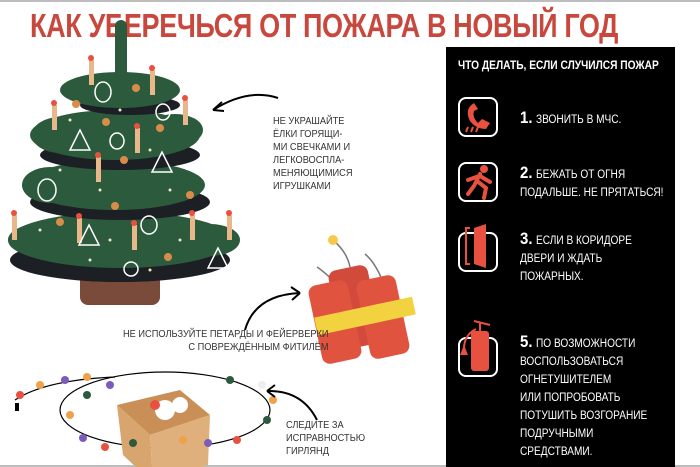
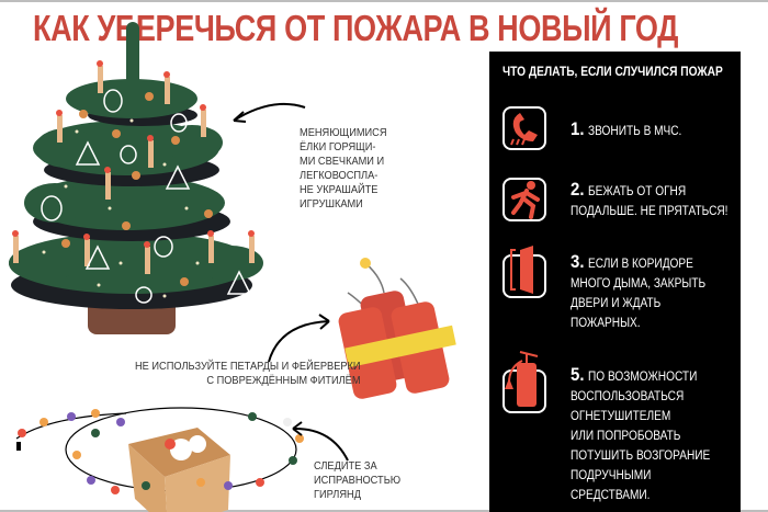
  КАК УБЕРЕЧЬСЯ ОТ ПОЖАРА В НОВЫЙ ГОД
- НЕ УКРАШАЙТЕ
+ МЕНЯЮЩИМИСЯ
  ЁЛКИ ГОРЯЩИ-
  МИ СВЕЧКАМИ И
  ЛЕГКОВОСПЛА-
- МЕНЯЮЩИМИСЯ
+ НЕ УКРАШАЙТЕ
  ИГРУШКАМИ
  НЕ ИСПОЛЬЗУЙТЕ ПЕТАРДЫ И ФЕЙЕРВЕРКИ
  С ПОВРЕЖДЁННЫМ ФИТИЛЁМ
  СЛЕДИТЕ ЗА
  ИСПРАВНОСТЬЮ
  ГИРЛЯНД
  ЧТО ДЕЛАТЬ, ЕСЛИ СЛУЧИЛСЯ ПОЖАР
  1. ЗВОНИТЬ В МЧС.
  2. БЕЖАТЬ ОТ ОГНЯ
  ПОДАЛЬШЕ. НЕ ПРЯТАТЬСЯ!
  3. ЕСЛИ В КОРИДОРЕ
+ МНОГО ДЫМА, ЗАКРЫТЬ
  ДВЕРИ И ЖДАТЬ
  ПОЖАРНЫХ.
  5. ПО ВОЗМОЖНОСТИ
  ВОСПОЛЬЗОВАТЬСЯ
  ОГНЕТУШИТЕЛЕМ
  ИЛИ ПОПРОБОВАТЬ
  ПОТУШИТЬ ВОЗГОРАНИЕ
  ПОДРУЧНЫМИ
  СРЕДСТВАМИ.
